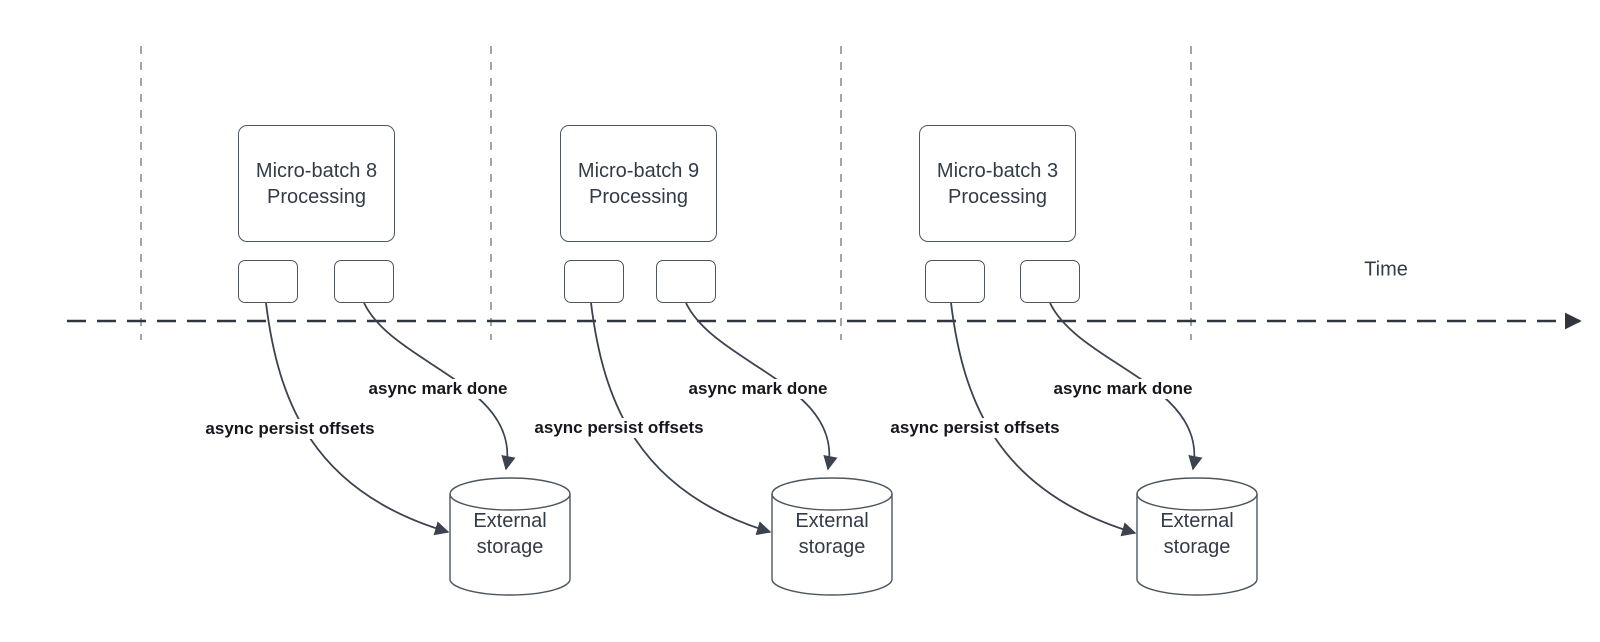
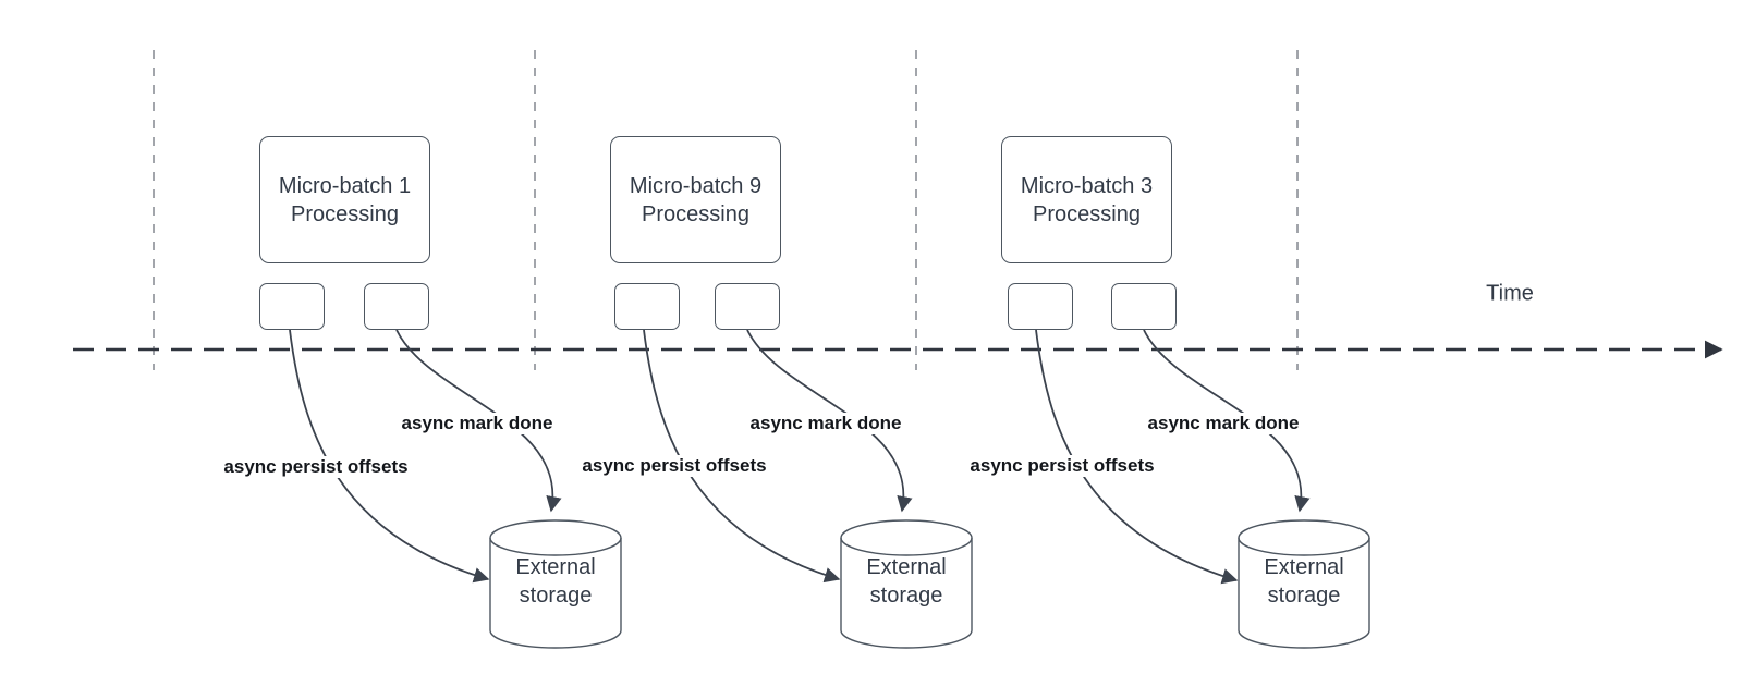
- Micro-batch 8
+ Micro-batch 1
  Processing
  Micro-batch 9
  Processing
  Micro-batch 3
  Processing
  External
  storage
  External
  storage
  External
  storage
  async persist offsets
  async mark done
  async persist offsets
  async mark done
  async persist offsets
  async mark done
  Time
